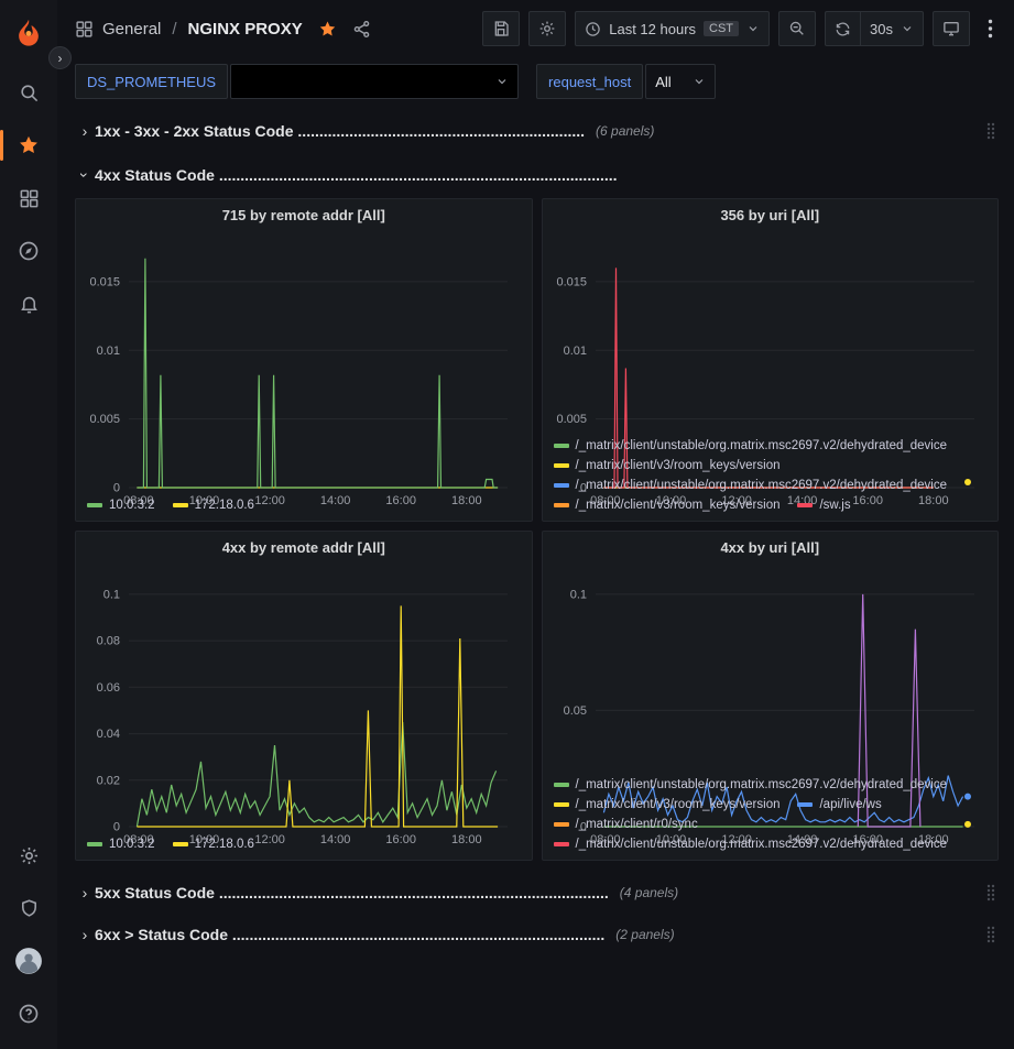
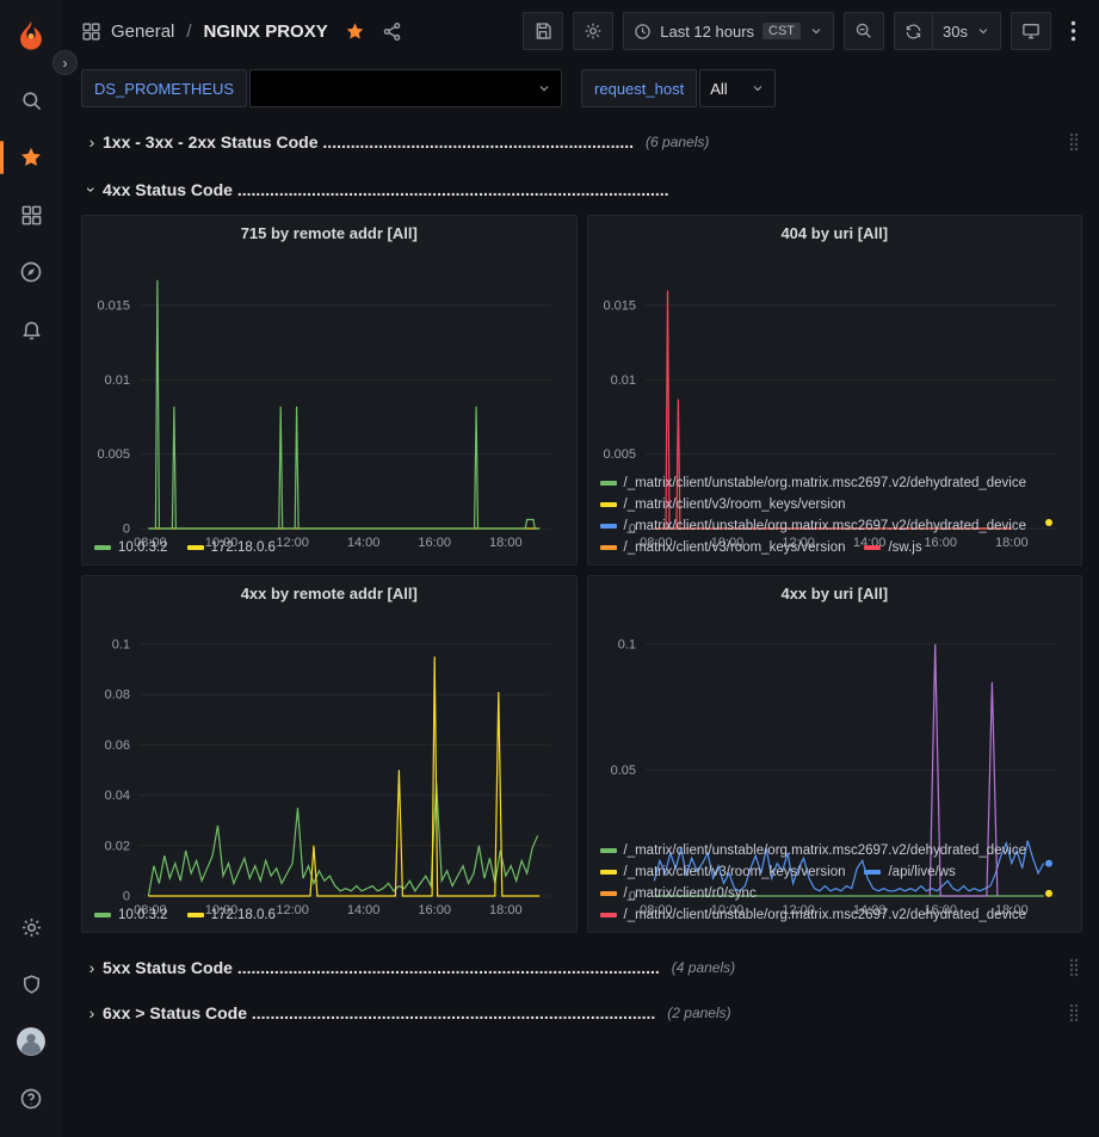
  ›
  General
  /
  NGINX PROXY
  Last 12 hours
  CST
  30s
  DS_PROMETHEUS
  request_host
  All
  ›
  1xx - 3xx - 2xx Status Code ...................................................................
  (6 panels)
  4xx Status Code .............................................................................................
  715 by remote addr [All]
  0
  0.005
  0.01
  0.015
  08:00
  10:00
  12:00
  14:00
  16:00
  18:00
  10.0.3.2
  172.18.0.6
- 356 by uri [All]
+ 404 by uri [All]
  0
  0.005
  0.01
  0.015
  08:00
  10:00
  12:00
  14:00
  16:00
  18:00
  /_matrix/client/unstable/org.matrix.msc2697.v2/dehydrated_device
  /_matrix/client/v3/room_keys/version
  /_matrix/client/unstable/org.matrix.msc2697.v2/dehydrated_device
  /_matrix/client/v3/room_keys/version
  /sw.js
  4xx by remote addr [All]
  0
  0.02
  0.04
  0.06
  0.08
  0.1
  08:00
  10:00
  12:00
  14:00
  16:00
  18:00
  10.0.3.2
  172.18.0.6
  4xx by uri [All]
  0
  0.05
  0.1
  08:00
  10:00
  12:00
  14:00
  16:00
  18:00
  /_matrix/client/unstable/org.matrix.msc2697.v2/dehydrated_device
  /_matrix/client/v3/room_keys/version
  /api/live/ws
  /_matrix/client/r0/sync
  /_matrix/client/unstable/org.matrix.msc2697.v2/dehydrated_device
  ›
  5xx Status Code ...........................................................................................
  (4 panels)
  ›
  6xx > Status Code .......................................................................................
  (2 panels)
